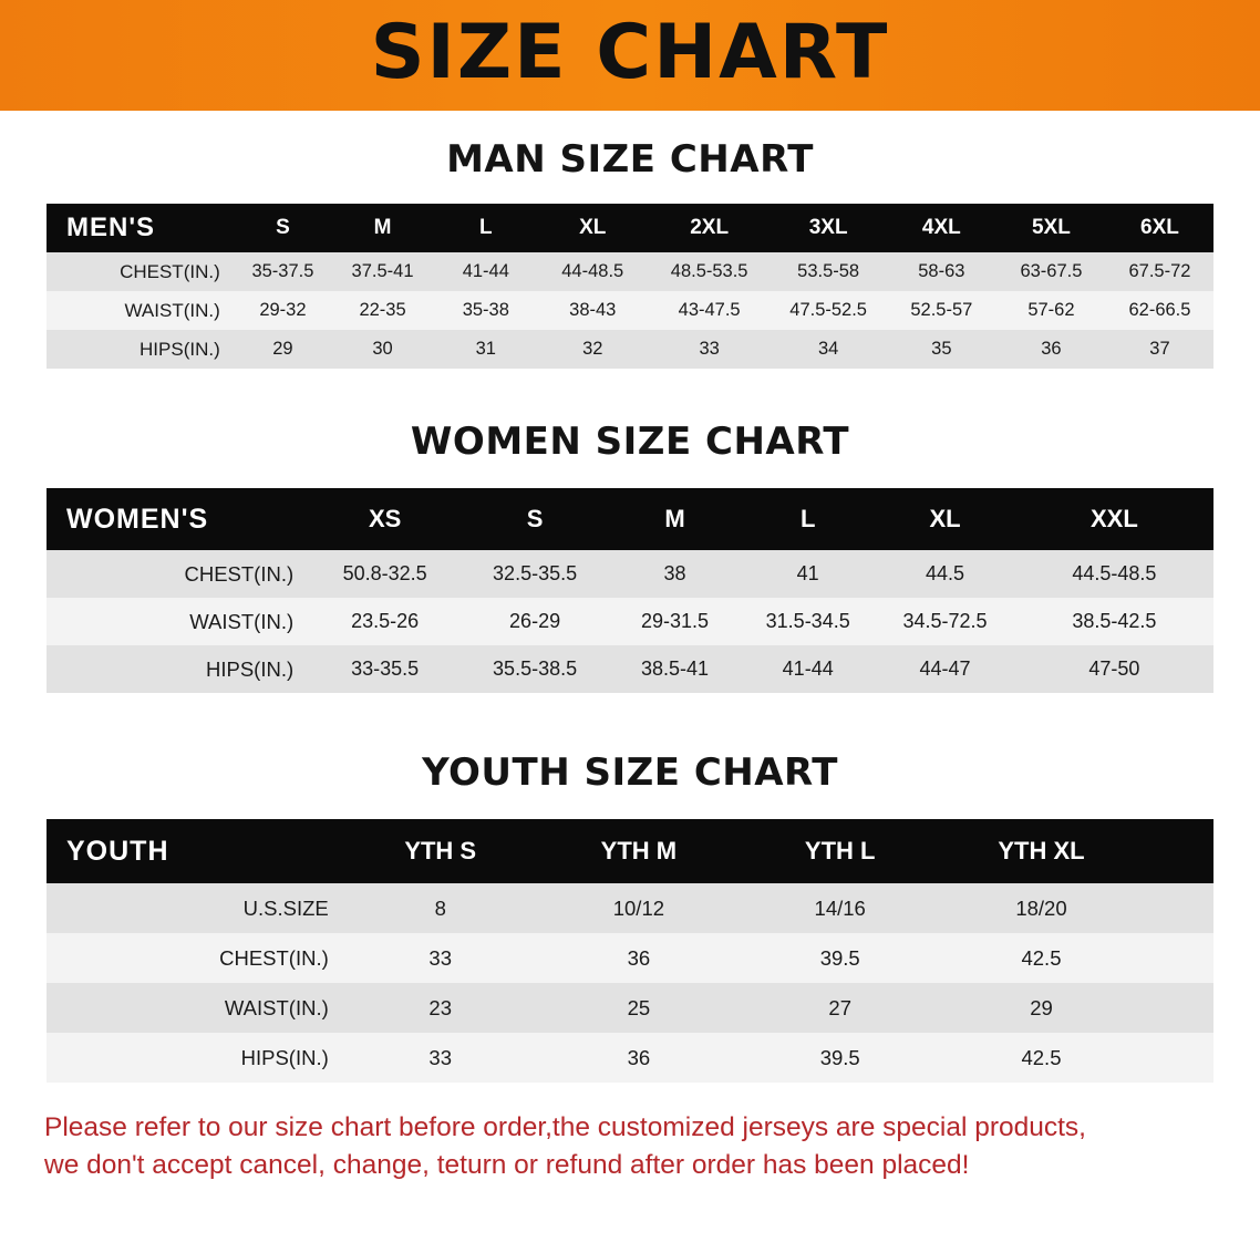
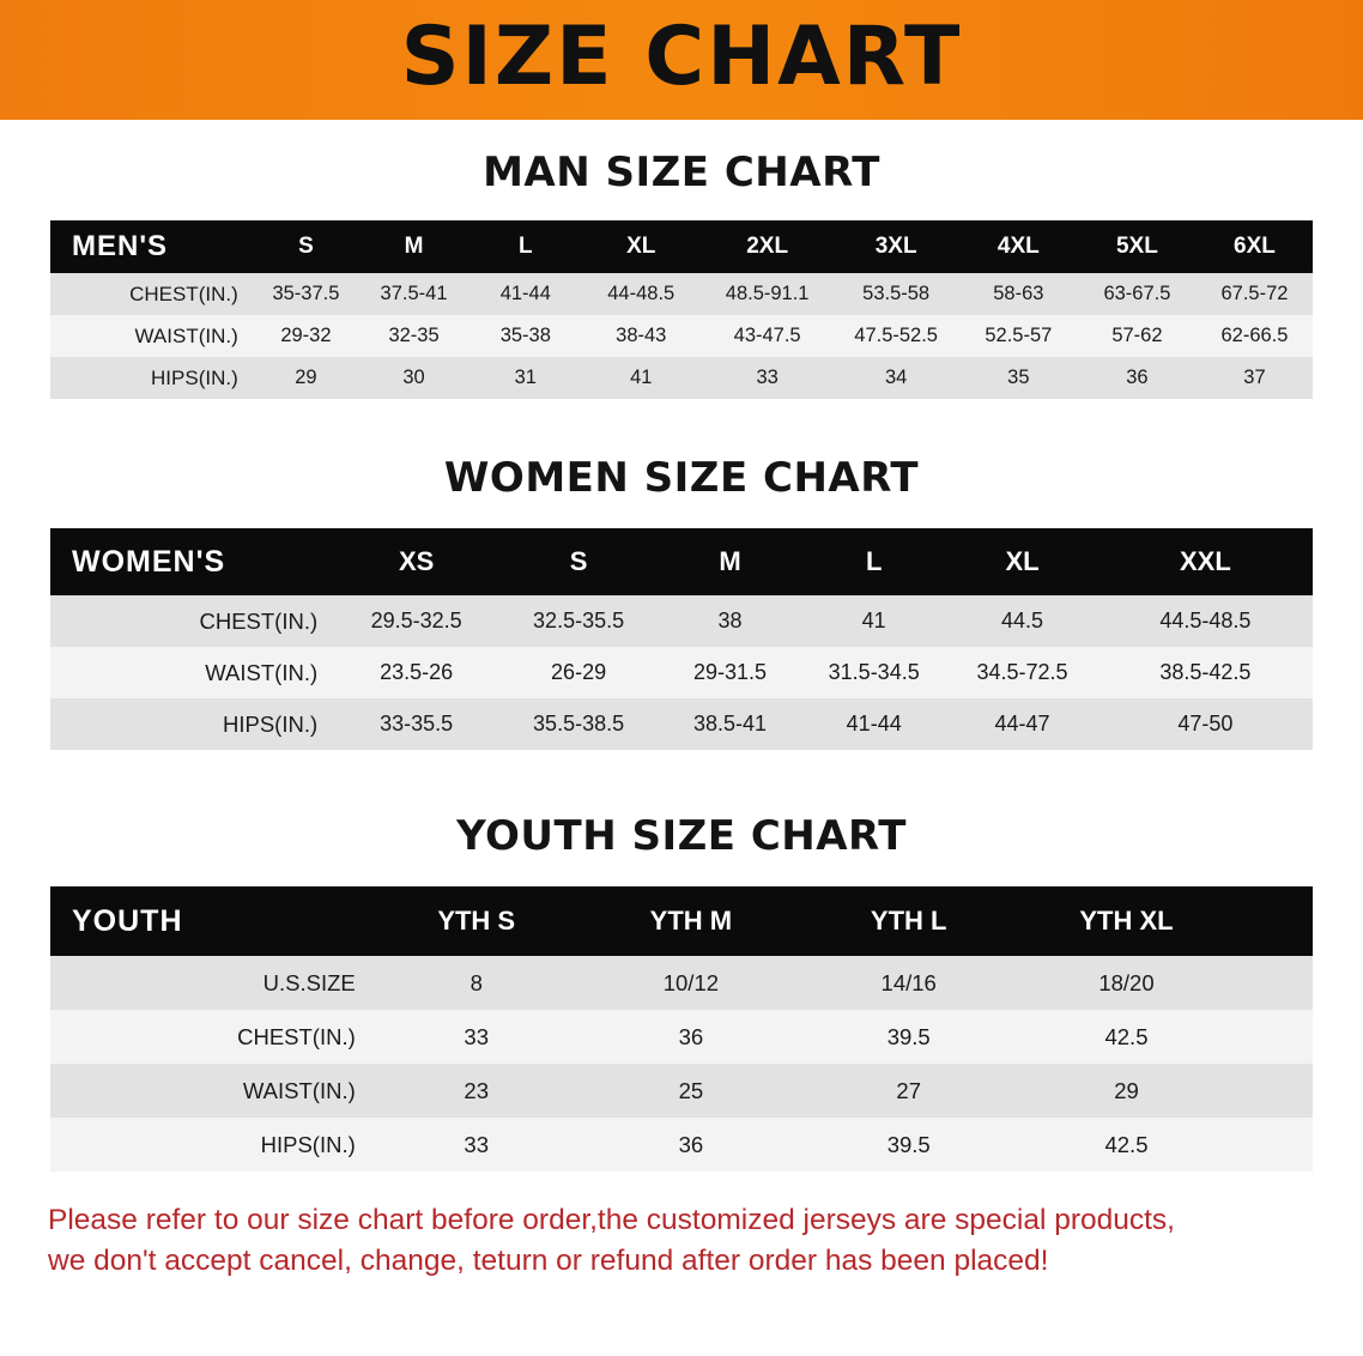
  SIZE CHART
  MAN SIZE CHART
  MEN'S	S	M	L	XL	2XL	3XL	4XL	5XL	6XL
- CHEST(IN.)	35-37.5	37.5-41	41-44	44-48.5	48.5-53.5	53.5-58	58-63	63-67.5	67.5-72
+ CHEST(IN.)	35-37.5	37.5-41	41-44	44-48.5	48.5-91.1	53.5-58	58-63	63-67.5	67.5-72
- WAIST(IN.)	29-32	22-35	35-38	38-43	43-47.5	47.5-52.5	52.5-57	57-62	62-66.5
+ WAIST(IN.)	29-32	32-35	35-38	38-43	43-47.5	47.5-52.5	52.5-57	57-62	62-66.5
- HIPS(IN.)	29	30	31	32	33	34	35	36	37
+ HIPS(IN.)	29	30	31	41	33	34	35	36	37
  WOMEN SIZE CHART
  WOMEN'S	XS	S	M	L	XL	XXL
- CHEST(IN.)	50.8-32.5	32.5-35.5	38	41	44.5	44.5-48.5
+ CHEST(IN.)	29.5-32.5	32.5-35.5	38	41	44.5	44.5-48.5
  WAIST(IN.)	23.5-26	26-29	29-31.5	31.5-34.5	34.5-72.5	38.5-42.5
  HIPS(IN.)	33-35.5	35.5-38.5	38.5-41	41-44	44-47	47-50
  YOUTH SIZE CHART
  YOUTH	YTH S	YTH M	YTH L	YTH XL
  U.S.SIZE	8	10/12	14/16	18/20
  CHEST(IN.)	33	36	39.5	42.5
  WAIST(IN.)	23	25	27	29
  HIPS(IN.)	33	36	39.5	42.5
  Please refer to our size chart before order,the customized jerseys are special products,
  we don't accept cancel, change, teturn or refund after order has been placed!
